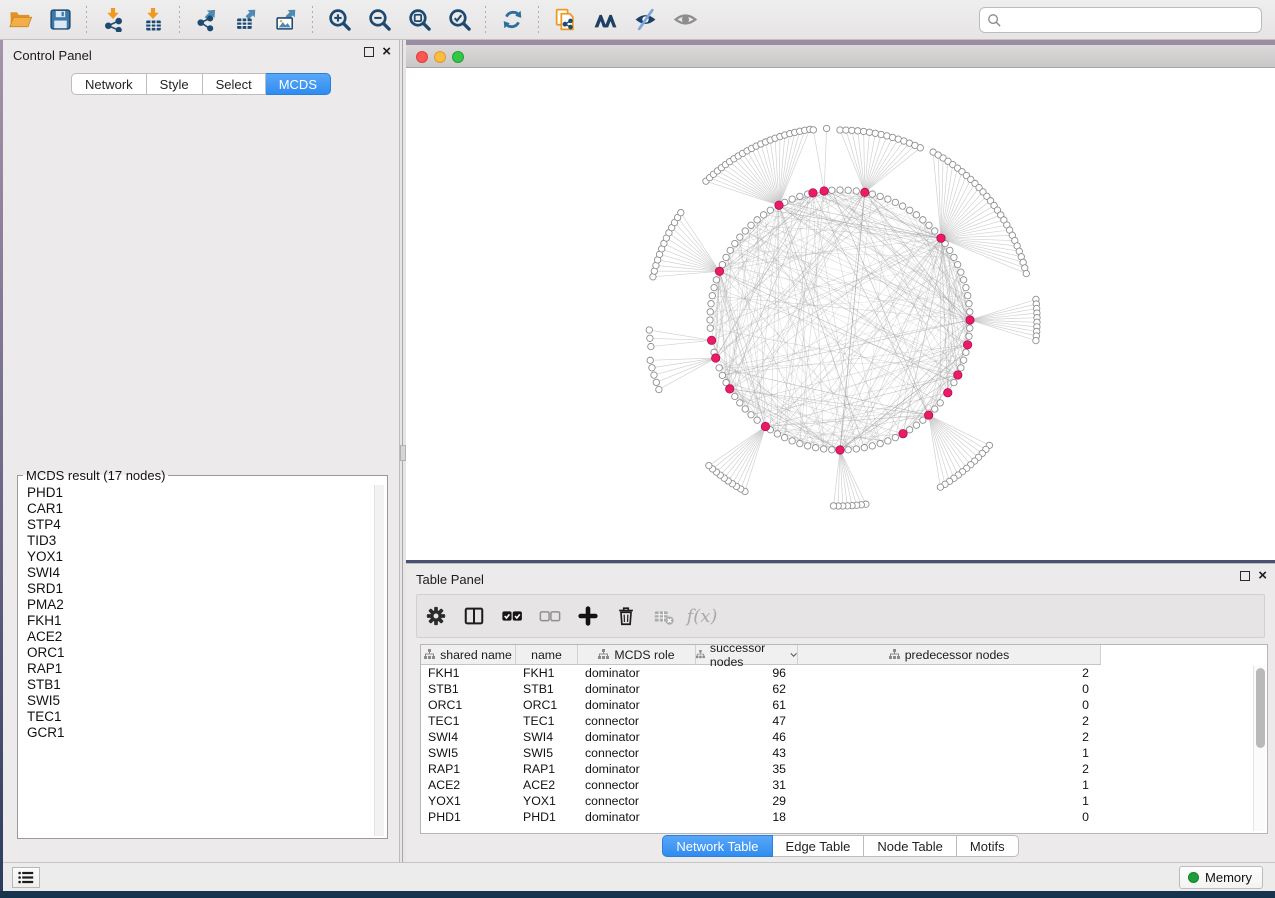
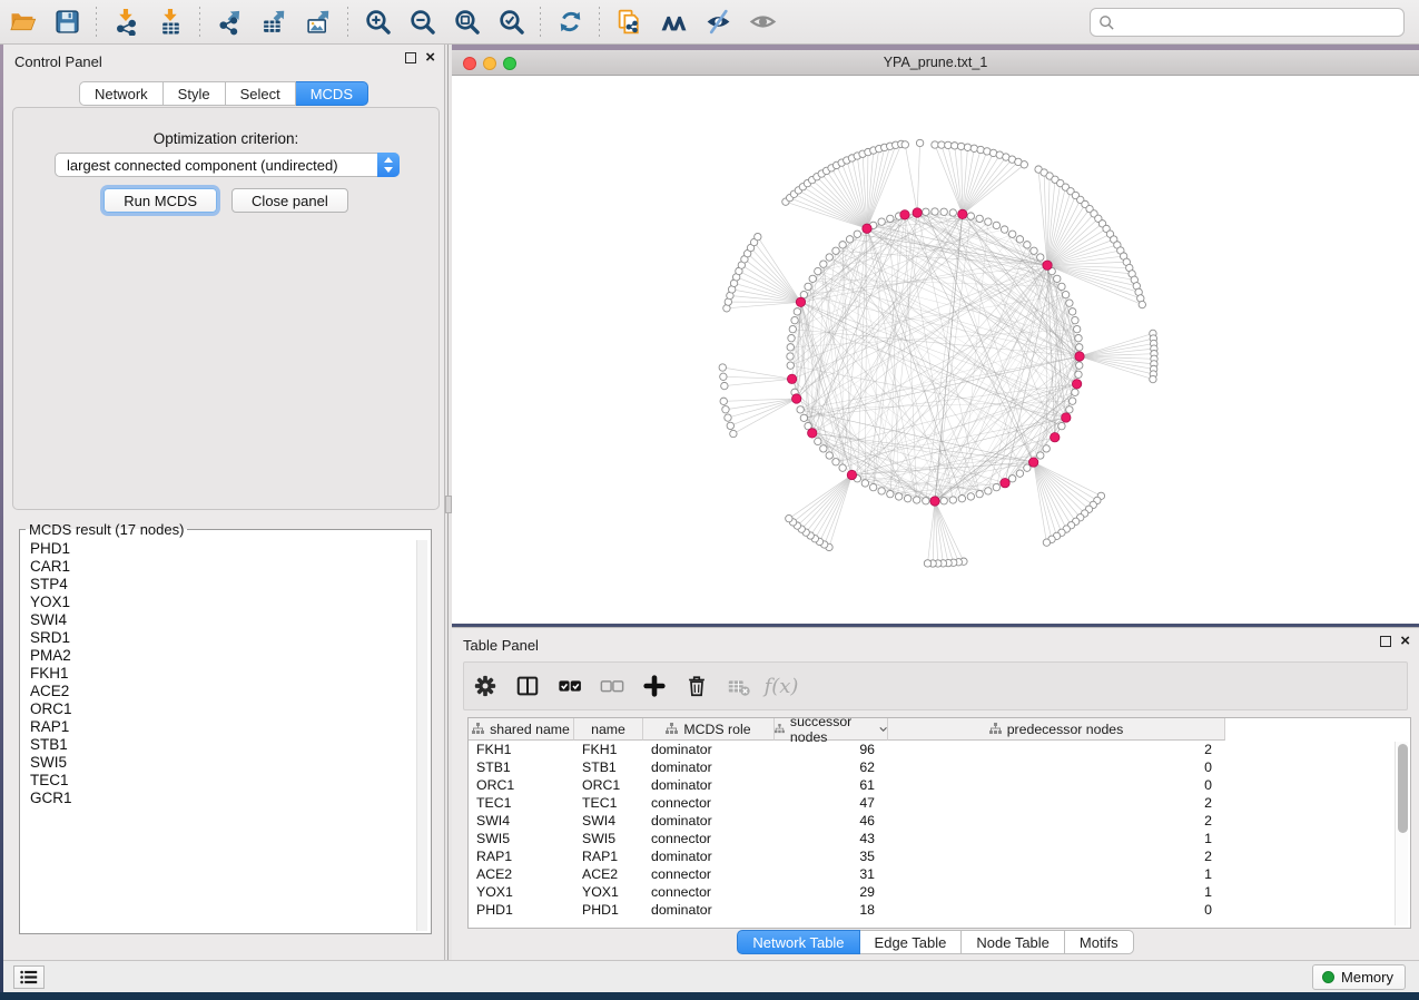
  Control Panel
  ×
  Network
  Style
  Select
  MCDS
+ Optimization criterion:
+ largest connected component (undirected)
+ Run MCDS
+ Close panel
  MCDS result (17 nodes)
  PHD1
  CAR1
  STP4
- TID3
  YOX1
  SWI4
  SRD1
  PMA2
  FKH1
  ACE2
  ORC1
  RAP1
  STB1
  SWI5
  TEC1
  GCR1
+ YPA_prune.txt_1
  Table Panel
  ×
  f(x)
  shared name
  name
  MCDS role
  successor nodes
  predecessor nodes
  FKH1
  FKH1
  dominator
  96
  2
  STB1
  STB1
  dominator
  62
  0
  ORC1
  ORC1
  dominator
  61
  0
  TEC1
  TEC1
  connector
  47
  2
  SWI4
  SWI4
  dominator
  46
  2
  SWI5
  SWI5
  connector
  43
  1
  RAP1
  RAP1
  dominator
  35
  2
  ACE2
  ACE2
  connector
  31
  1
  YOX1
  YOX1
  connector
  29
  1
  PHD1
  PHD1
  dominator
  18
  0
  Network Table
  Edge Table
  Node Table
  Motifs
  Memory
